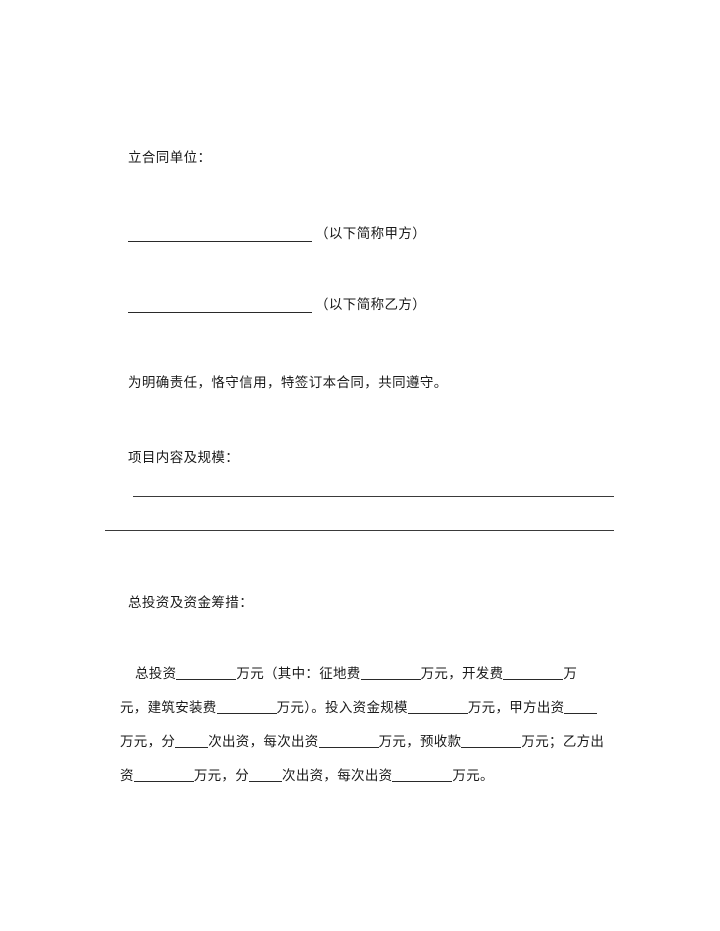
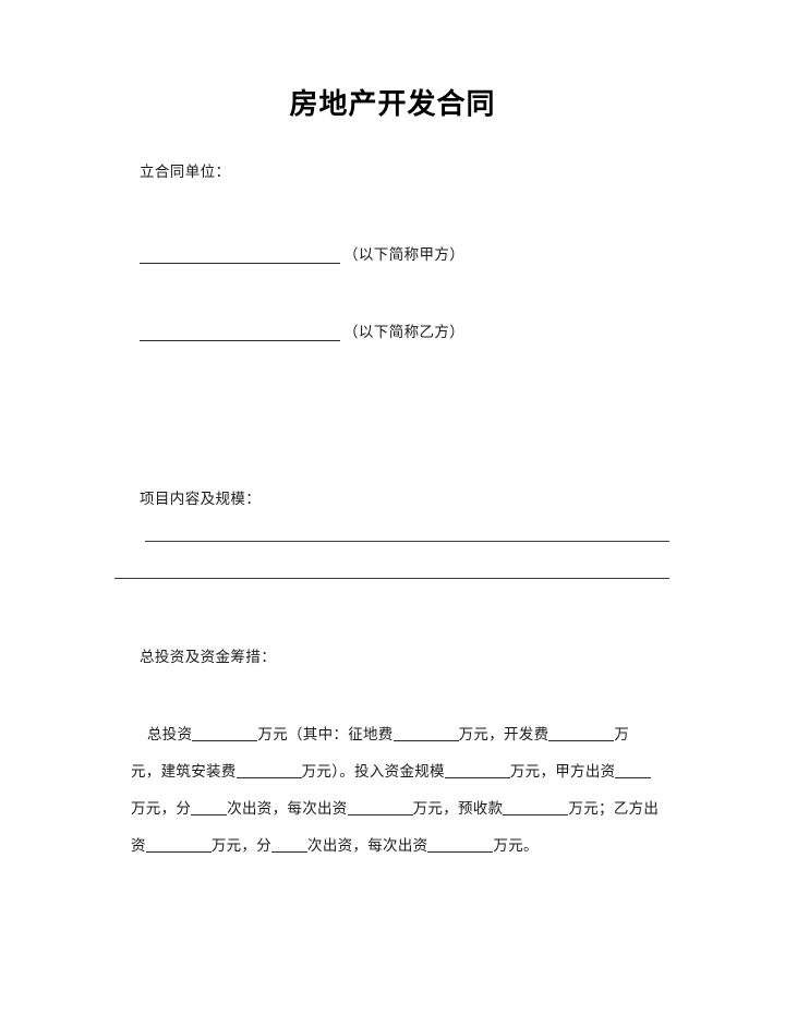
+ 房地产开发合同
  立合同单位：
  （以下简称甲方）
  （以下简称乙方）
- 为明确责任，恪守信用，特签订本合同，共同遵守。
  项目内容及规模：
  总投资及资金筹措：
  总投资 万元（其中：征地费 万元，开发费 万
  元，建筑安装费 万元）。投入资金规模 万元，甲方出资
  万元，分 次出资，每次出资 万元，预收款 万元；乙方出
  资 万元，分 次出资，每次出资 万元。
